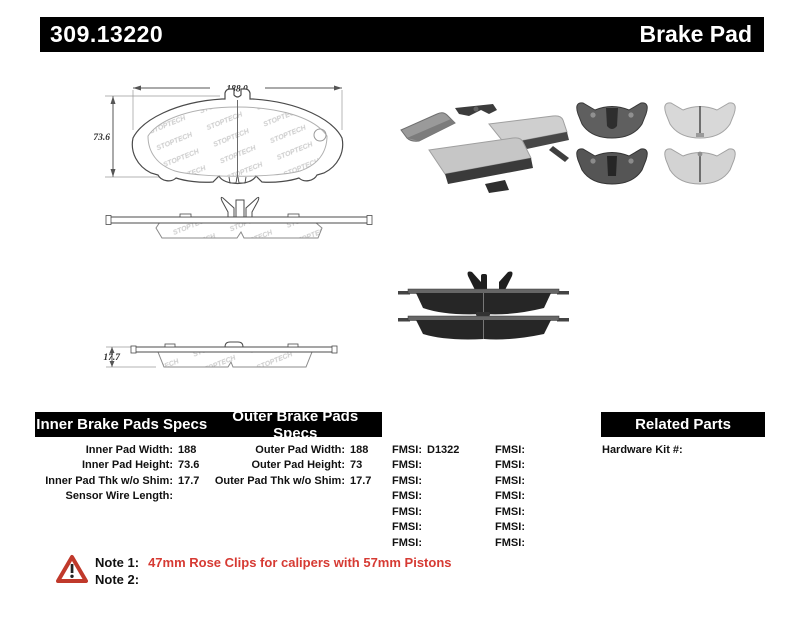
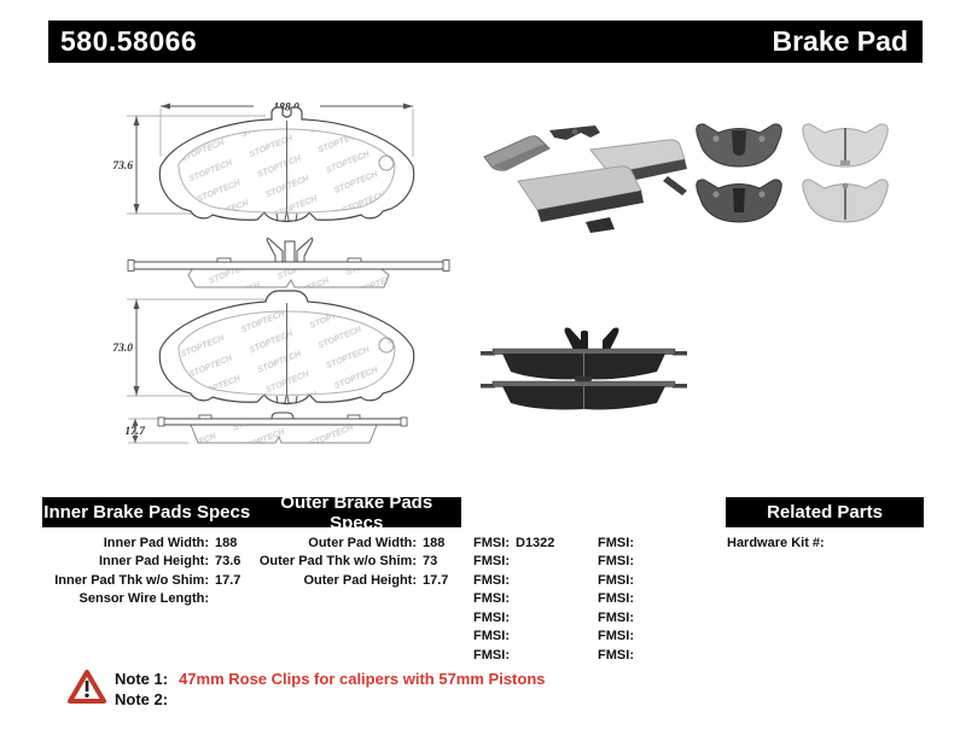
- 309.13220
+ 580.58066
  Brake Pad
  73.6
+ 73.0
  17.7
  Inner Brake Pads Specs
  Outer Brake Pads Specs
  Related Parts
  Inner Pad Width:
  188
  Inner Pad Height:
  73.6
  Inner Pad Thk w/o Shim:
  17.7
  Sensor Wire Length:
  Outer Pad Width:
  188
- Outer Pad Height:
+ Outer Pad Thk w/o Shim:
  73
- Outer Pad Thk w/o Shim:
+ Outer Pad Height:
  17.7
  FMSI:
  D1322
  FMSI:
  FMSI:
  FMSI:
  FMSI:
  FMSI:
  FMSI:
  FMSI:
  FMSI:
  FMSI:
  FMSI:
  FMSI:
  FMSI:
  FMSI:
  Hardware Kit #:
  Note 1:
  47mm Rose Clips for calipers with 57mm Pistons
  Note 2:
